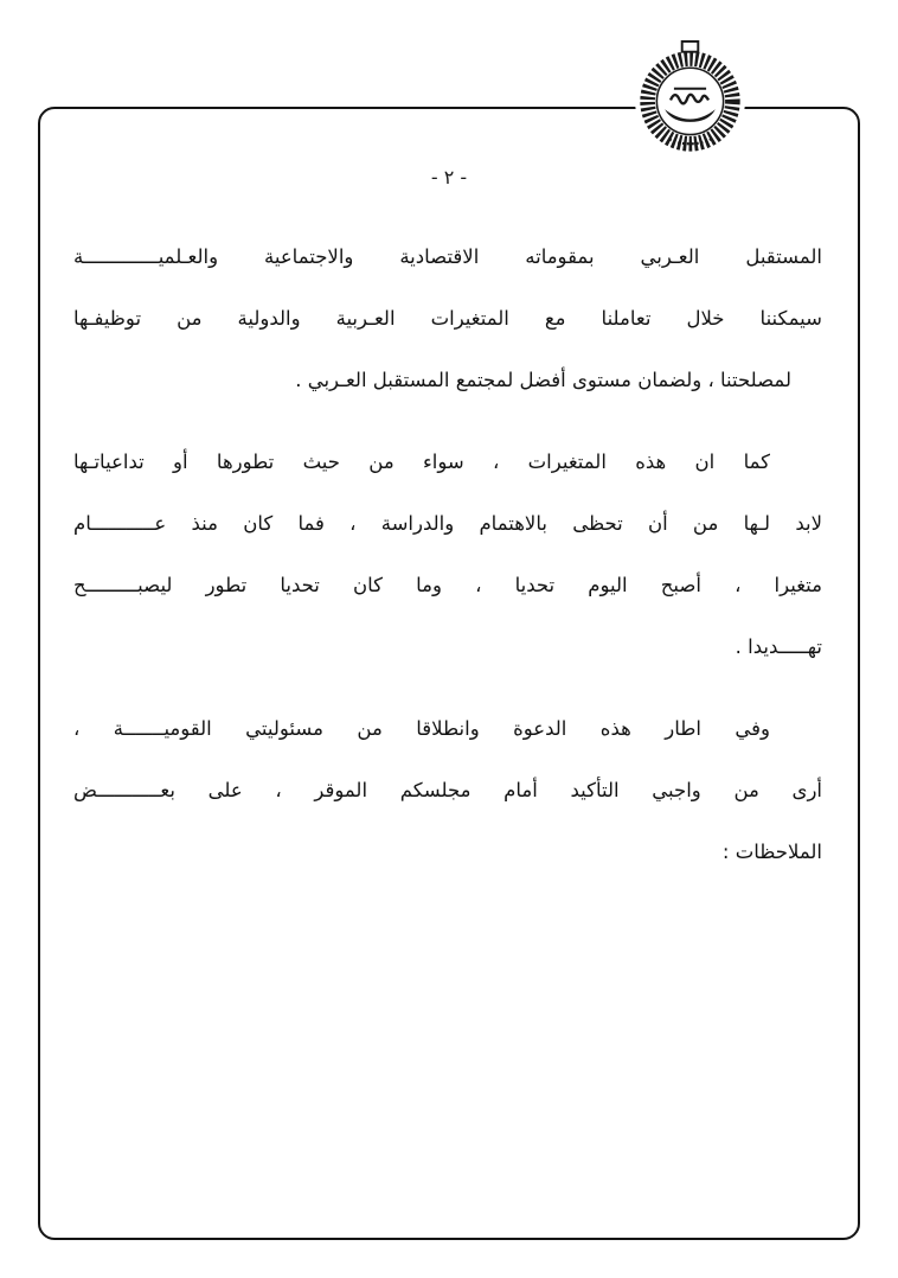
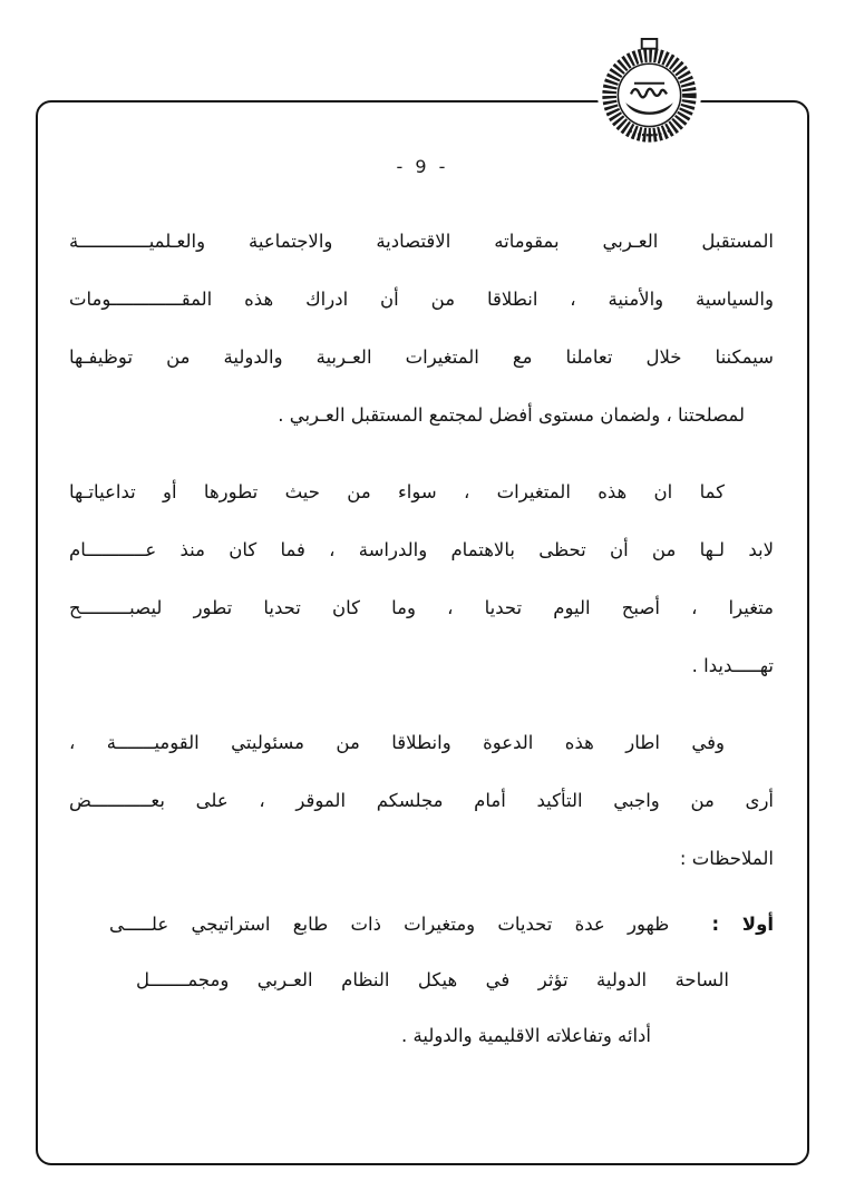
- - ٢ -
+ - 9 -
  المستقبل العـربي بمقوماته الاقتصادية والاجتماعية والعـلميـــــــــــــة
+ والسياسية والأمنية ، انطلاقا من أن ادراك هذه المقـــــــــــــومات
  سيمكننا خلال تعاملنا مع المتغيرات العـربية والدولية من توظيفـها
  لمصلحتنا ، ولضمان مستوى أفضل لمجتمع المستقبل العـربي .
  كما ان هذه المتغيرات ، سواء من حيث تطورها أو تداعياتـها
  لابد لـها من أن تحظى بالاهتمام والدراسة ، فما كان منذ عـــــــــــام
  متغيرا ، أصبح اليوم تحديا ، وما كان تحديا تطور ليصبـــــــــح
  تهـــــديدا .
  وفي اطار هذه الدعوة وانطلاقا من مسئوليتي القوميـــــــة ،
  أرى من واجبي التأكيد أمام مجلسكم الموقر ، على بعـــــــــــض
  الملاحظات :
+ أولا : ظهور عدة تحديات ومتغيرات ذات طابع استراتيجي علـــــى
+ الساحة الدولية تؤثر في هيكل النظام العـربي ومجمـــــــل
+ أدائه وتفاعلاته الاقليمية والدولية .
